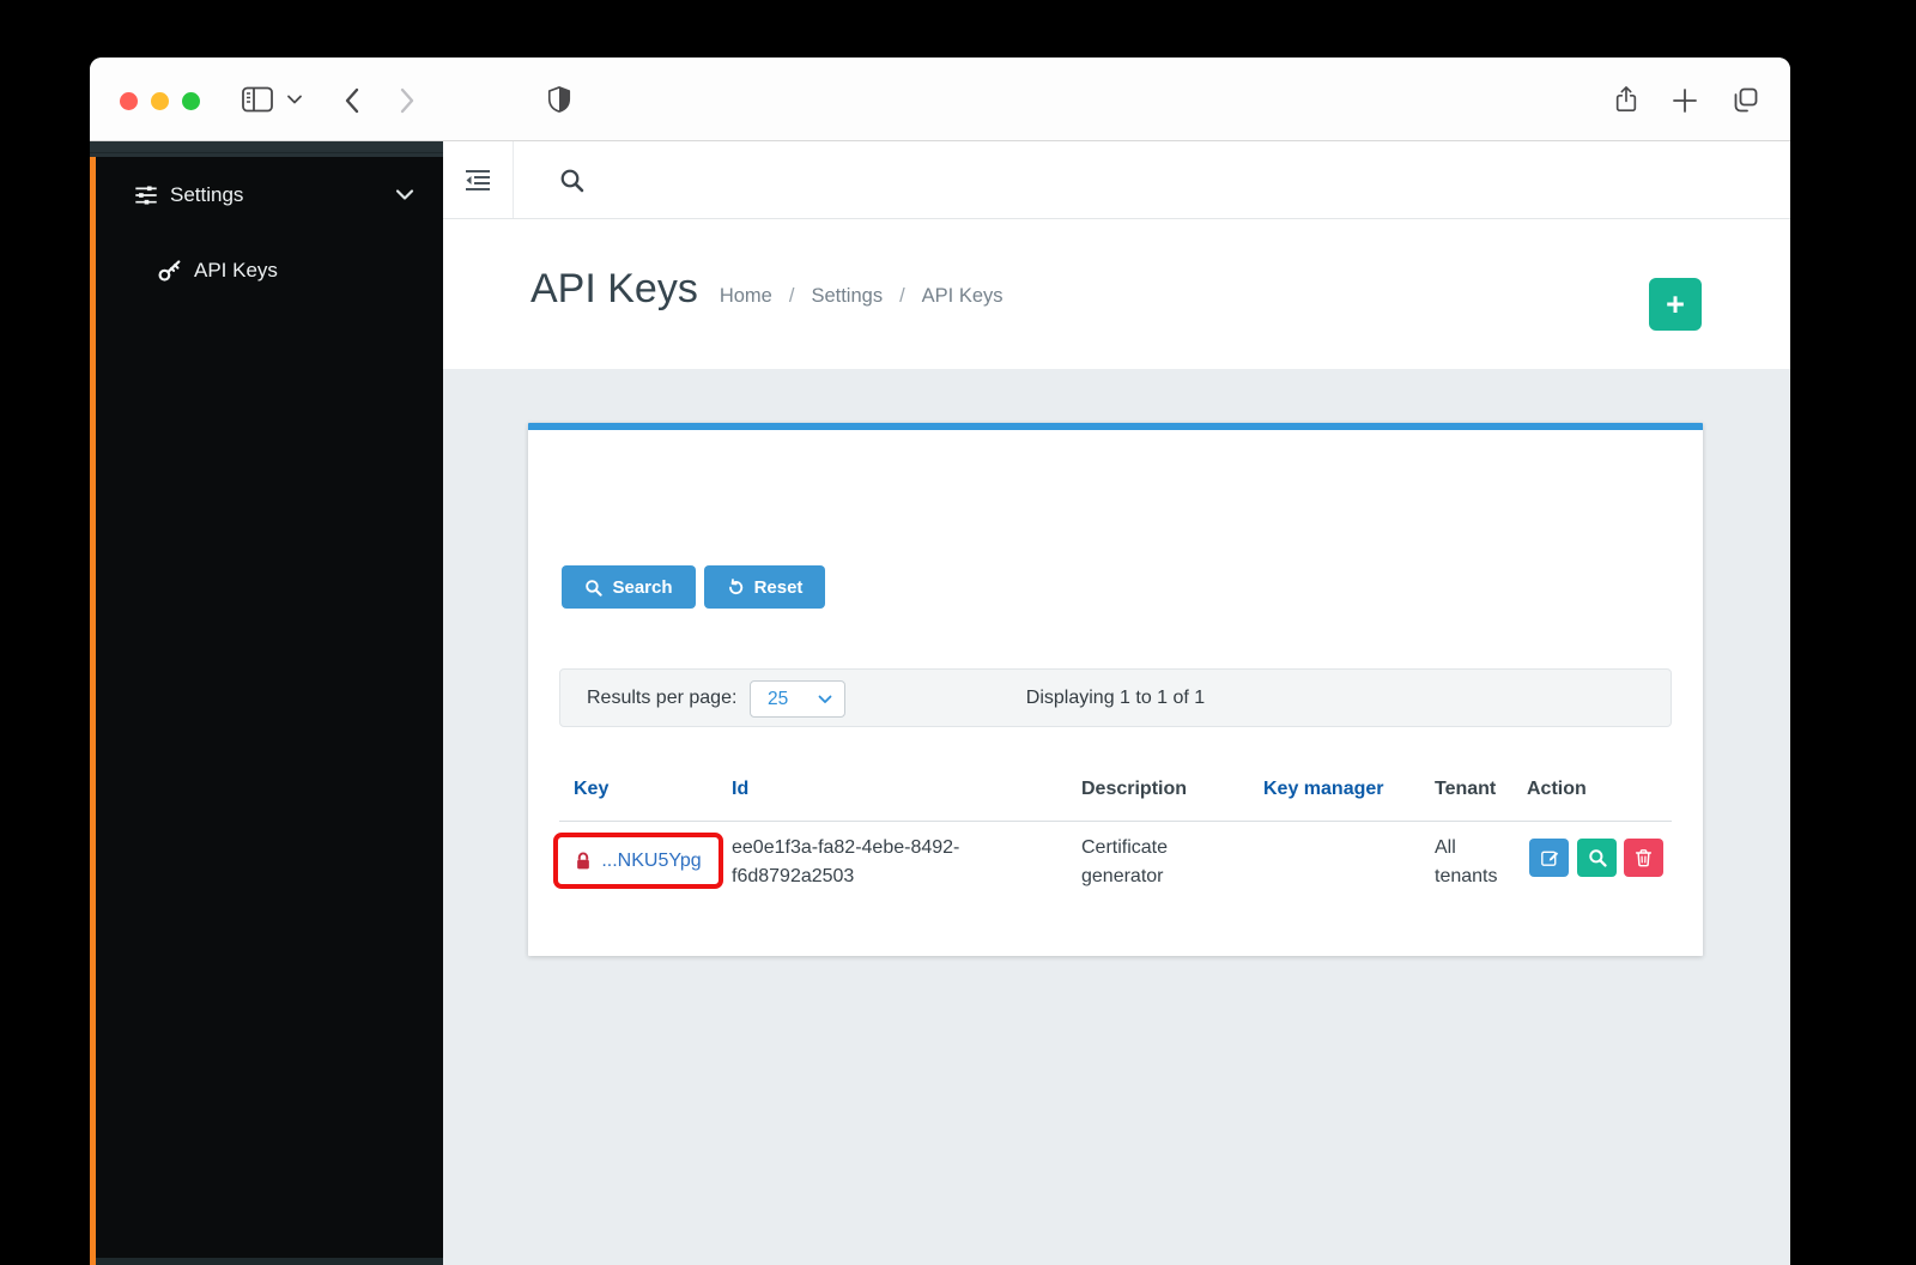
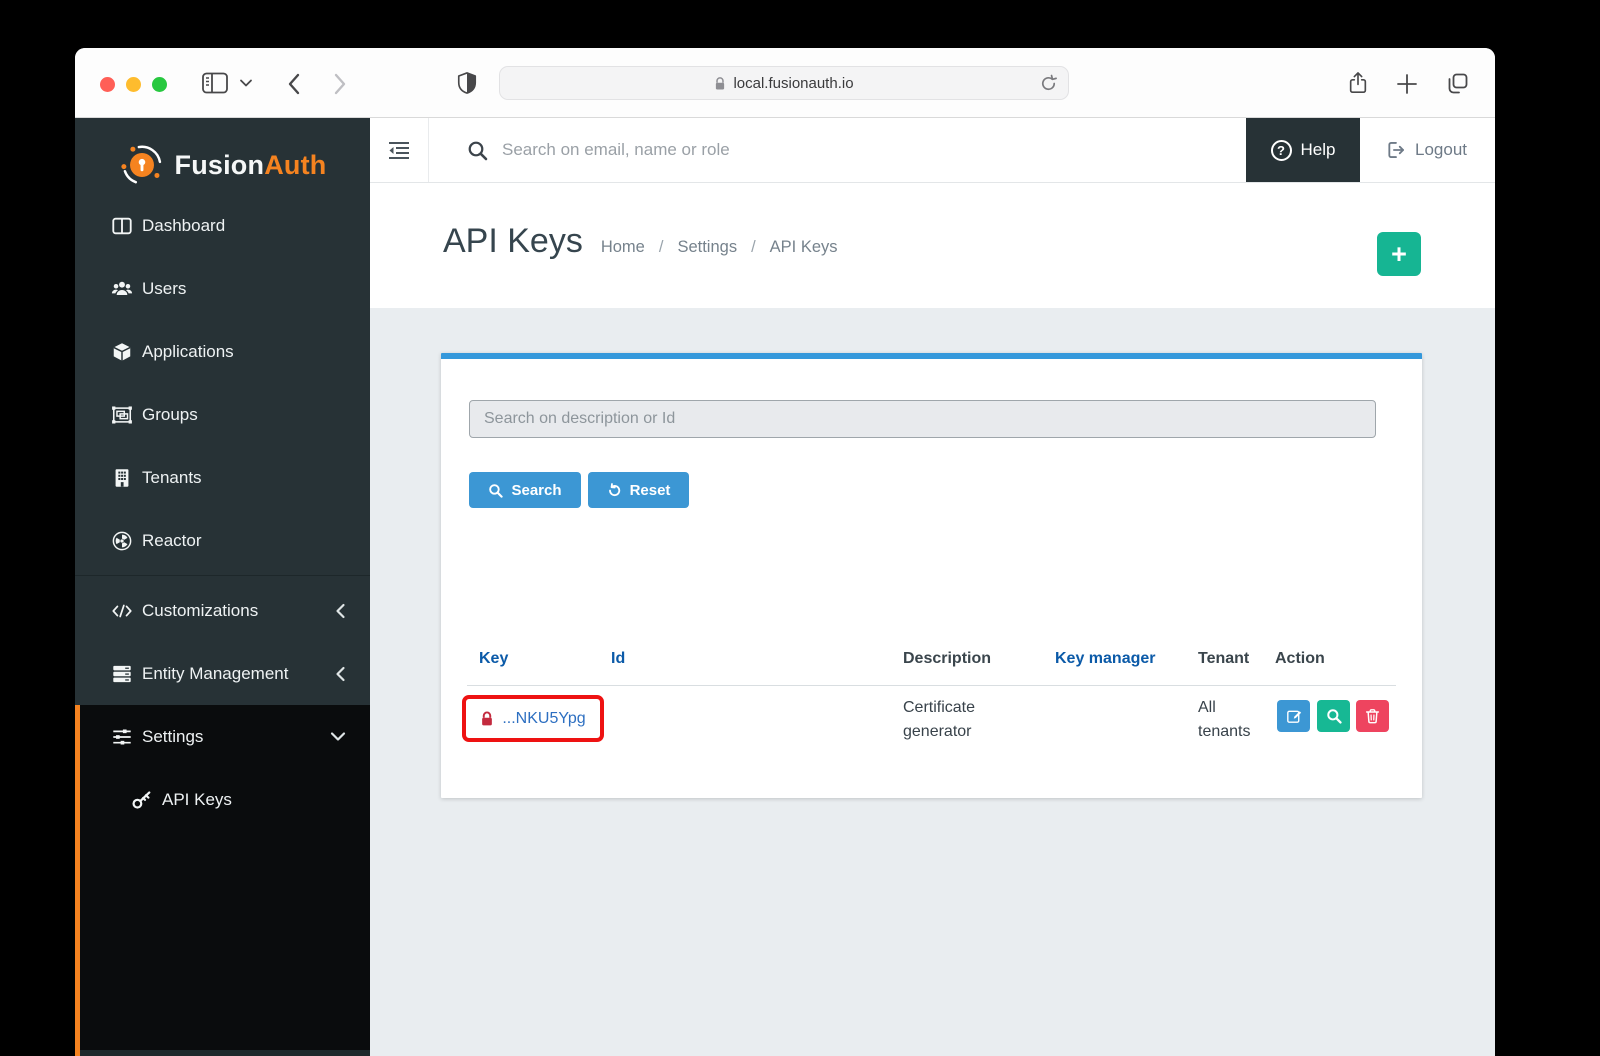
+ local.fusionauth.io
+ FusionAuth
+ Dashboard
+ Users
+ Applications
+ Groups
+ Tenants
+ Reactor
+ Customizations
+ Entity Management
  Settings
  API Keys
+ Search on email, name or role
+ ?
+ Help
+ Logout
  API Keys
  Home
  /
  Settings
  /
  API Keys
  +
+ Search on description or Id
  Search
  Reset
- Results per page:
- 25
- Displaying 1 to 1 of 1
  Key
  Id
  Description
  Key manager
  Tenant
  Action
  ...NKU5Ypg
- ee0e1f3a-fa82-4ebe-8492-
- f6d8792a2503
  Certificate
  generator
  All
  tenants
